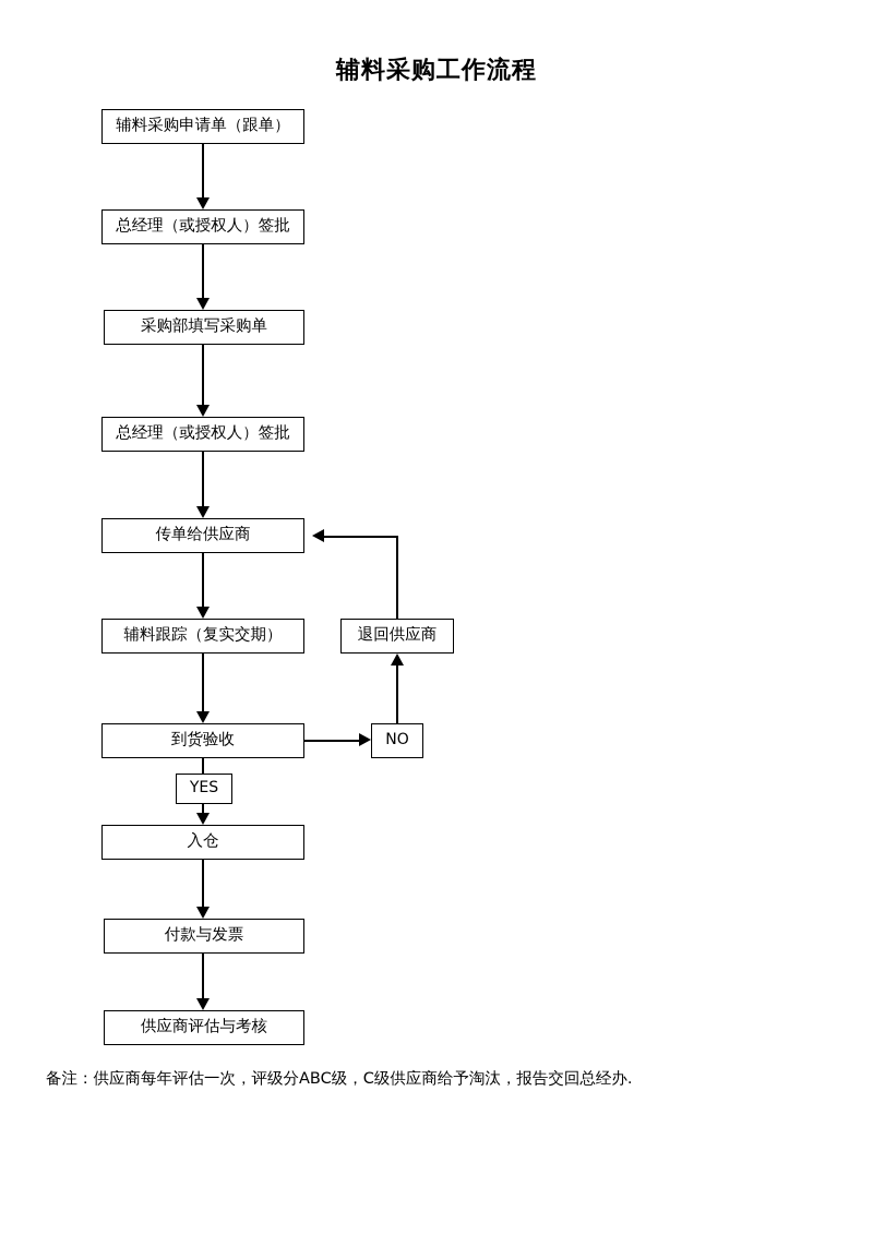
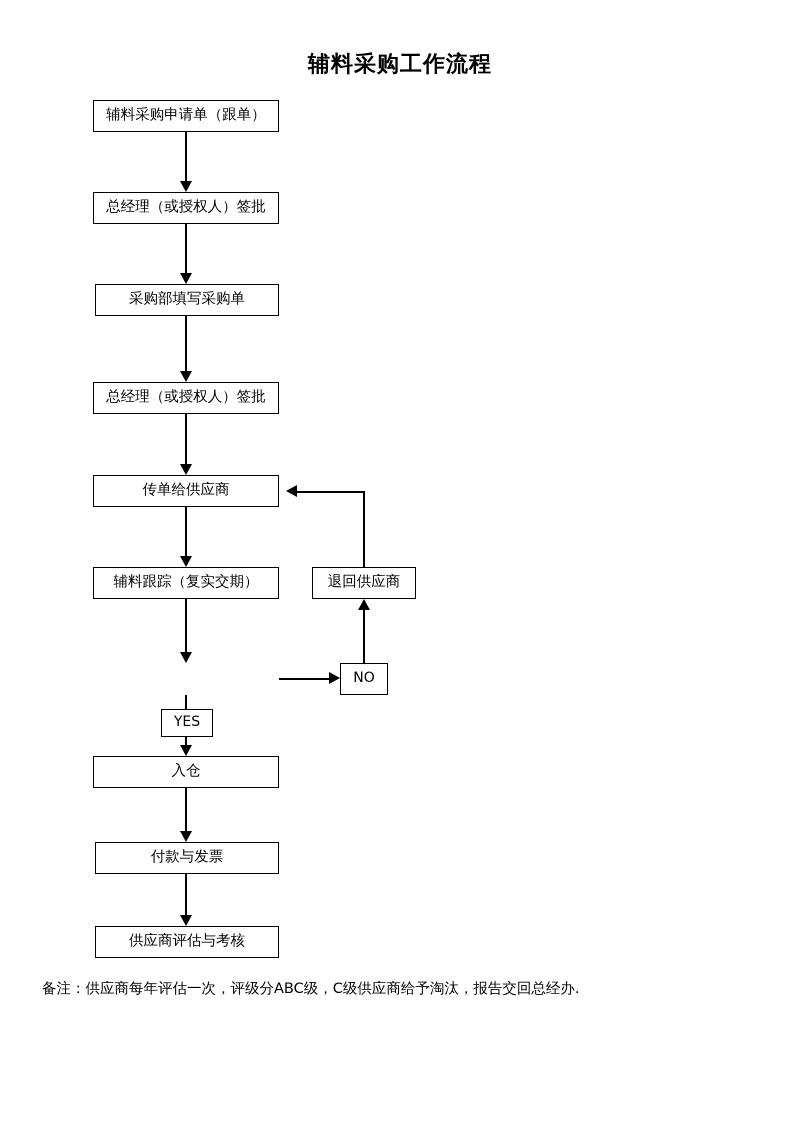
  辅料采购工作流程
  辅料采购申请单（跟单）
  总经理（或授权人）签批
  采购部填写采购单
  总经理（或授权人）签批
  传单给供应商
  辅料跟踪（复实交期）
- 到货验收
  YES
  入仓
  付款与发票
  供应商评估与考核
  退回供应商
  NO
  备注：供应商每年评估一次，评级分ABC级，C级供应商给予淘汰，报告交回总经办.
